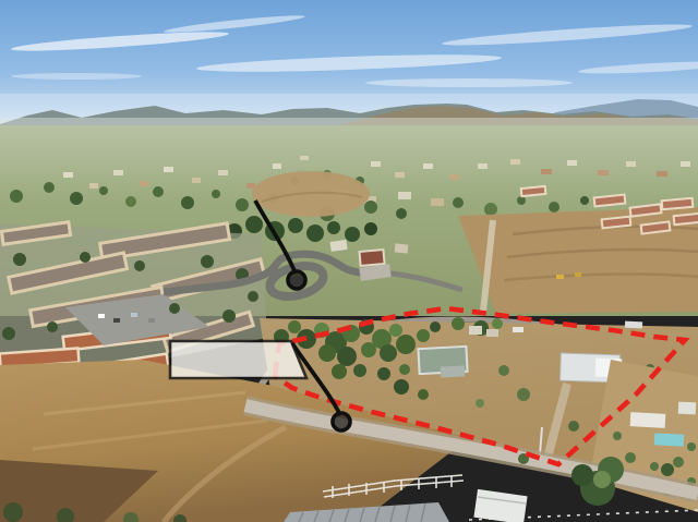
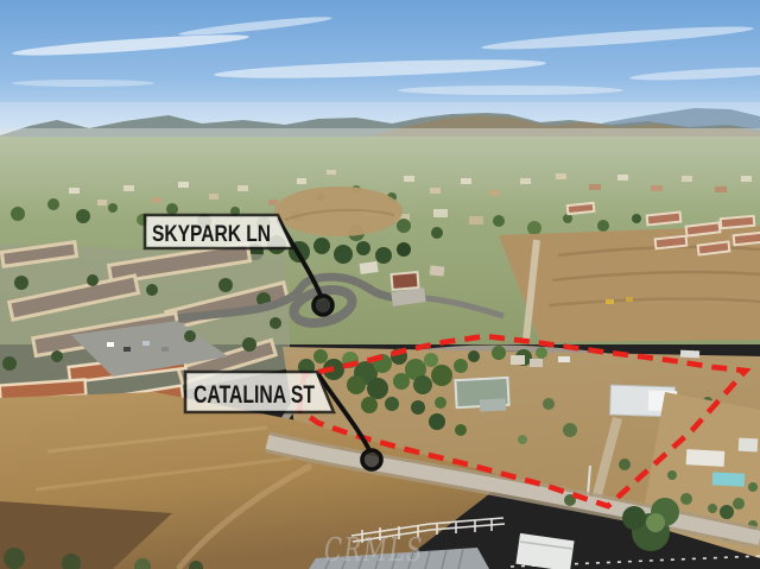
+ SKYPARK LN
+ CATALINA ST
+ CRMLS
